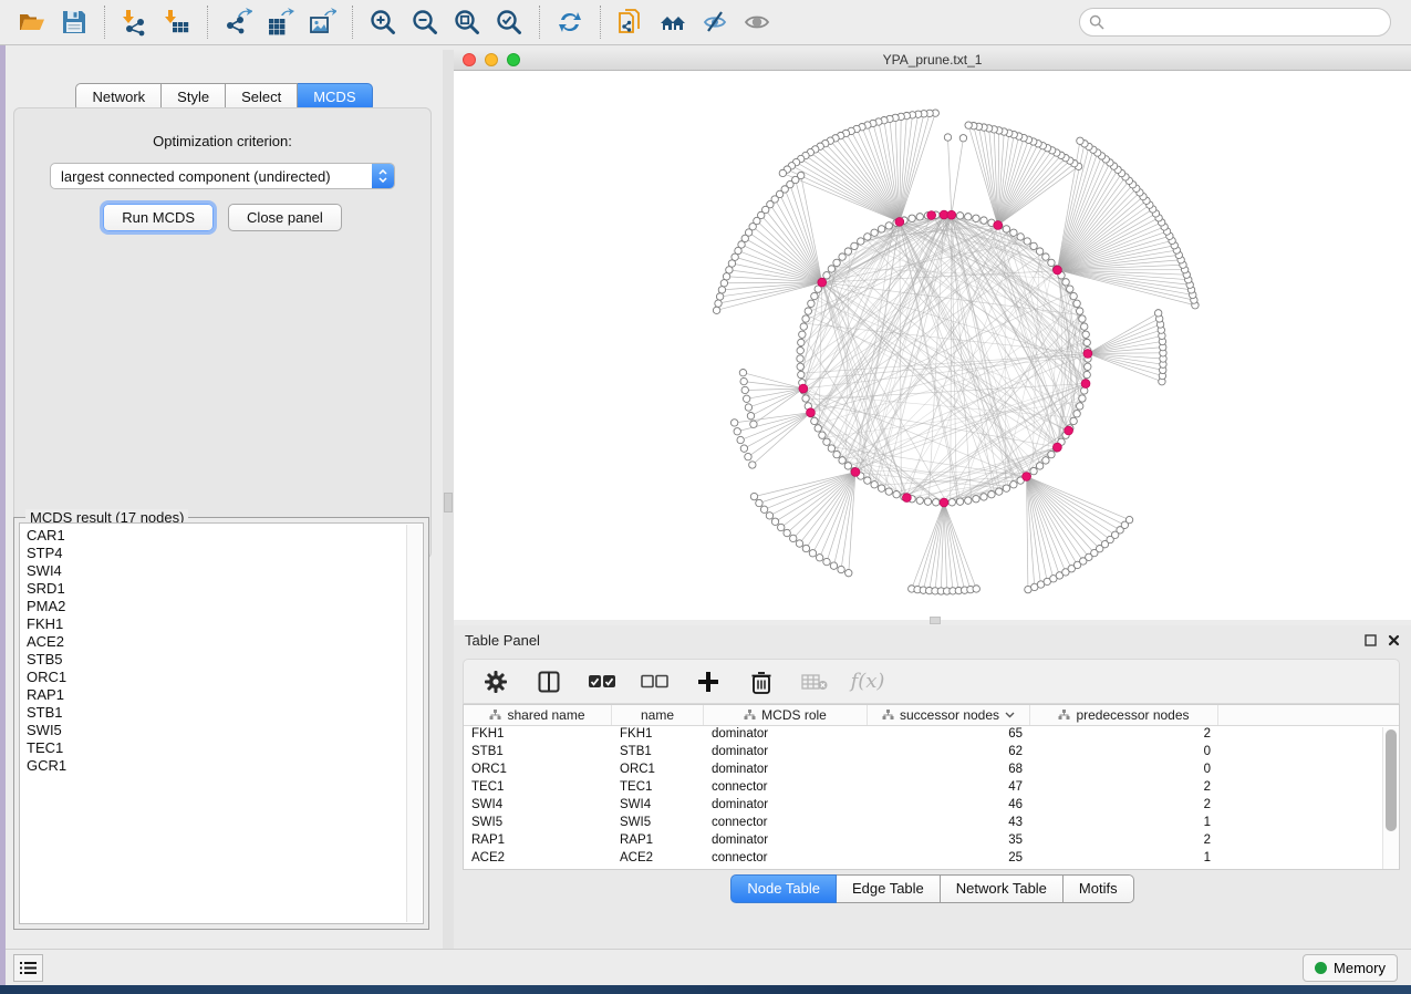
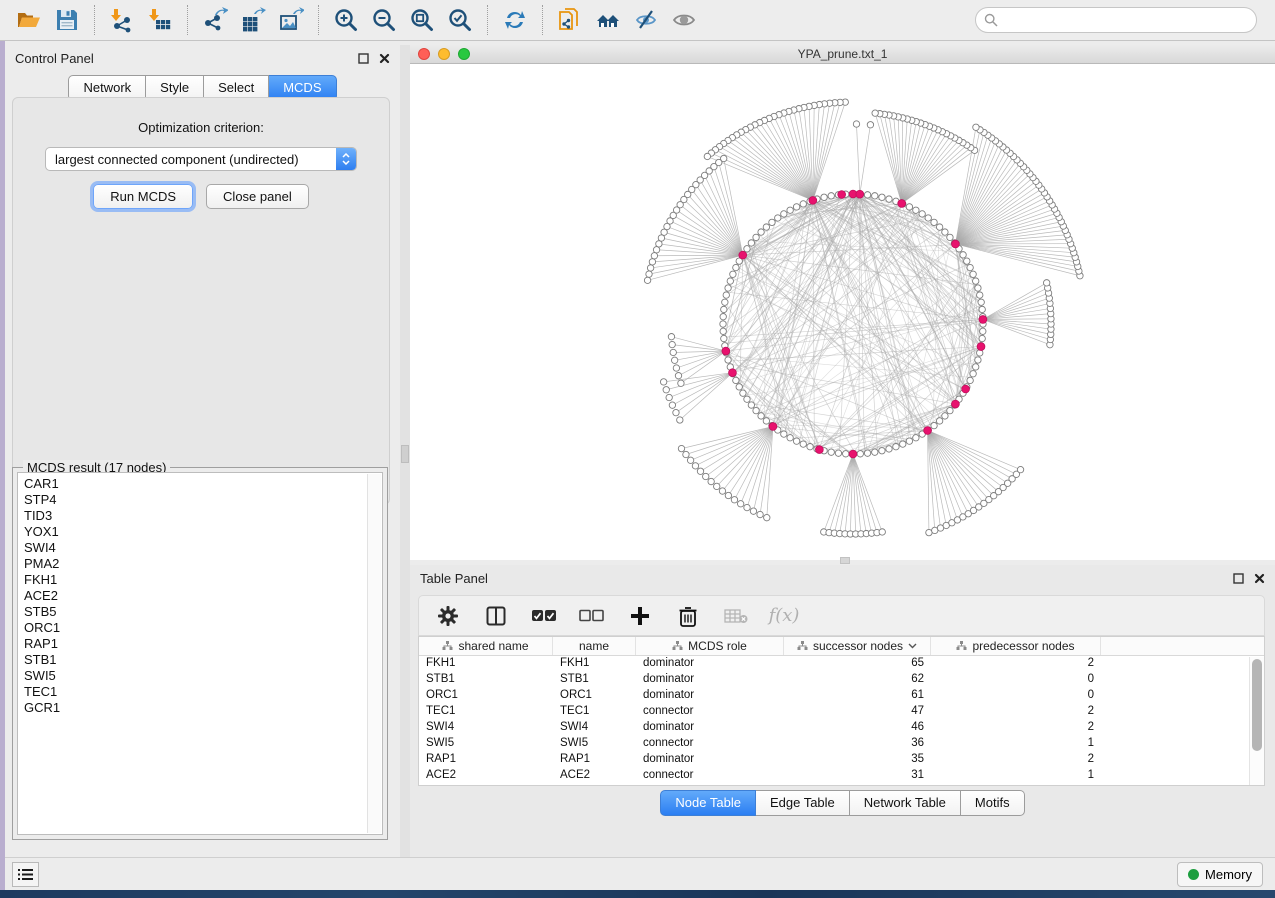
+ Control Panel
  Network
  Style
  Select
  MCDS
  Optimization criterion:
  largest connected component (undirected)
  Run MCDS
  Close panel
  MCDS result (17 nodes)
  CAR1
  STP4
+ TID3
+ YOX1
  SWI4
- SRD1
  PMA2
  FKH1
  ACE2
  STB5
  ORC1
  RAP1
  STB1
  SWI5
  TEC1
  GCR1
  YPA_prune.txt_1
  Table Panel
  f(x)
  shared name
  name
  MCDS role
  successor nodes
  predecessor nodes
  FKH1
  FKH1
  dominator
  65
  2
  STB1
  STB1
  dominator
  62
  0
  ORC1
  ORC1
  dominator
- 68
+ 61
  0
  TEC1
  TEC1
  connector
  47
  2
  SWI4
  SWI4
  dominator
  46
  2
  SWI5
  SWI5
  connector
- 43
+ 36
  1
  RAP1
  RAP1
  dominator
  35
  2
  ACE2
  ACE2
  connector
- 25
+ 31
  1
  Node Table
  Edge Table
  Network Table
  Motifs
  Memory
